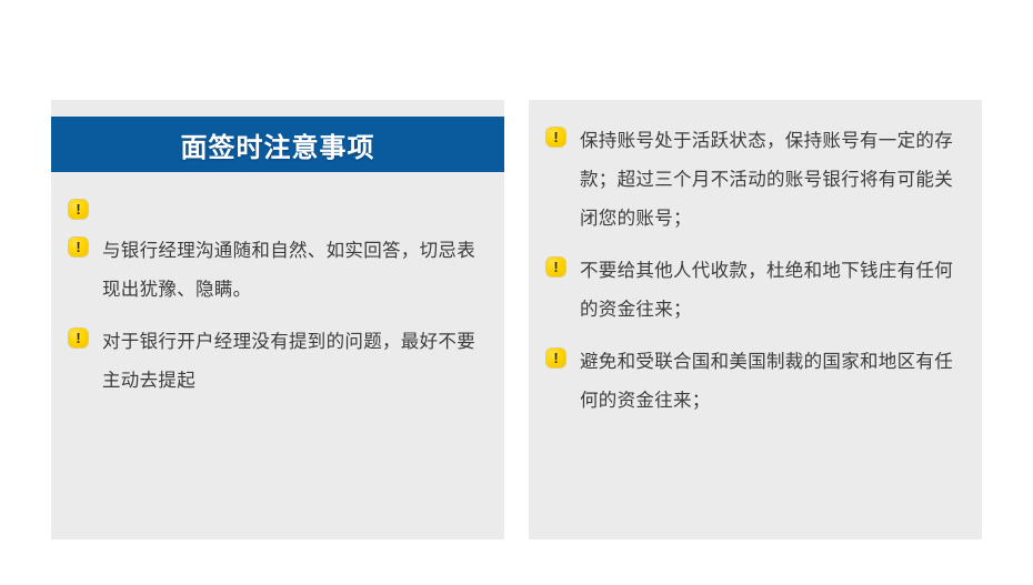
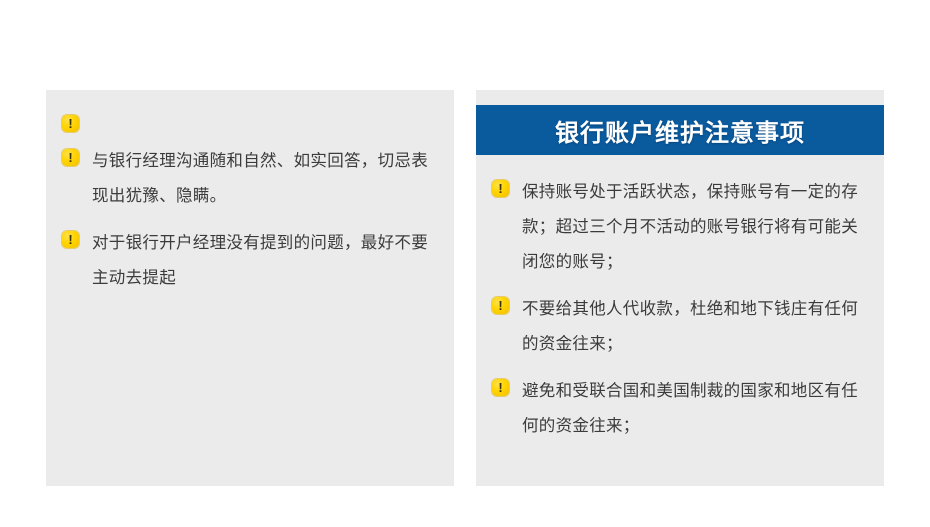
- 面签时注意事项
  !
  !
  与银行经理沟通随和自然、如实回答，切忌表现出犹豫、隐瞒。
  !
  对于银行开户经理没有提到的问题，最好不要主动去提起
+ 银行账户维护注意事项
  !
  保持账号处于活跃状态，保持账号有一定的存款；超过三个月不活动的账号银行将有可能关闭您的账号；
  !
  不要给其他人代收款，杜绝和地下钱庄有任何的资金往来；
  !
  避免和受联合国和美国制裁的国家和地区有任何的资金往来；
